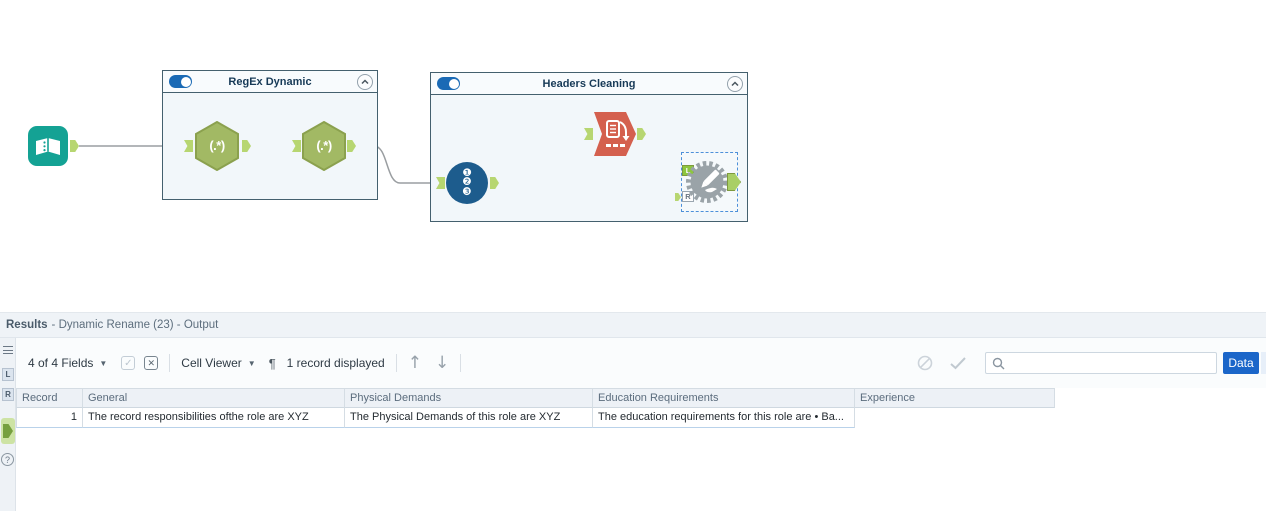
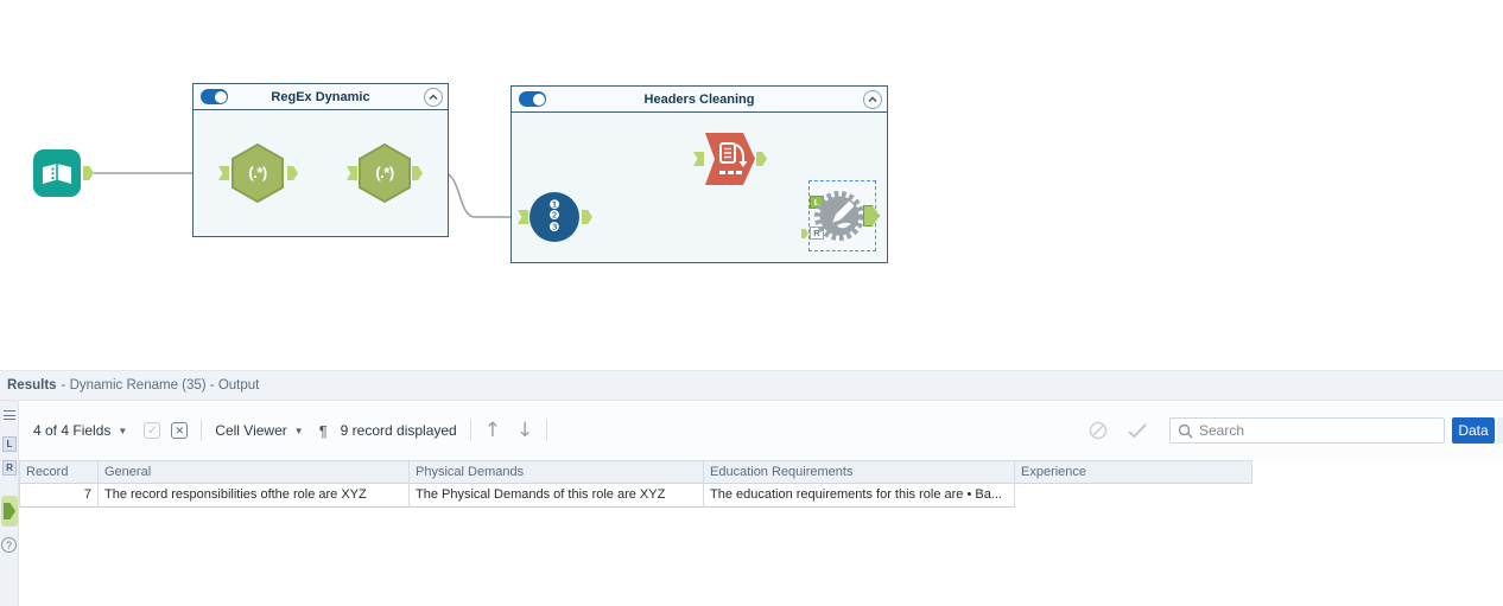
  RegEx Dynamic
  Headers Cleaning
  (.*)
  (.*)
  ❶
  ❷
  ❸
  L
  R
  Results
- - Dynamic Rename (23) - Output
+ - Dynamic Rename (35) - Output
  L
  R
  ?
  4 of 4 Fields
  ▼
  ✓
  ✕
  Cell Viewer
  ▼
  ¶
- 1 record displayed
+ 9 record displayed
  ↑
  ↓
+ Search
  Data
  Record
  General
  Physical Demands
  Education Requirements
  Experience
- 1
+ 7
  The record responsibilities ofthe role are XYZ
  The Physical Demands of this role are XYZ
  The education requirements for this role are • Ba...
